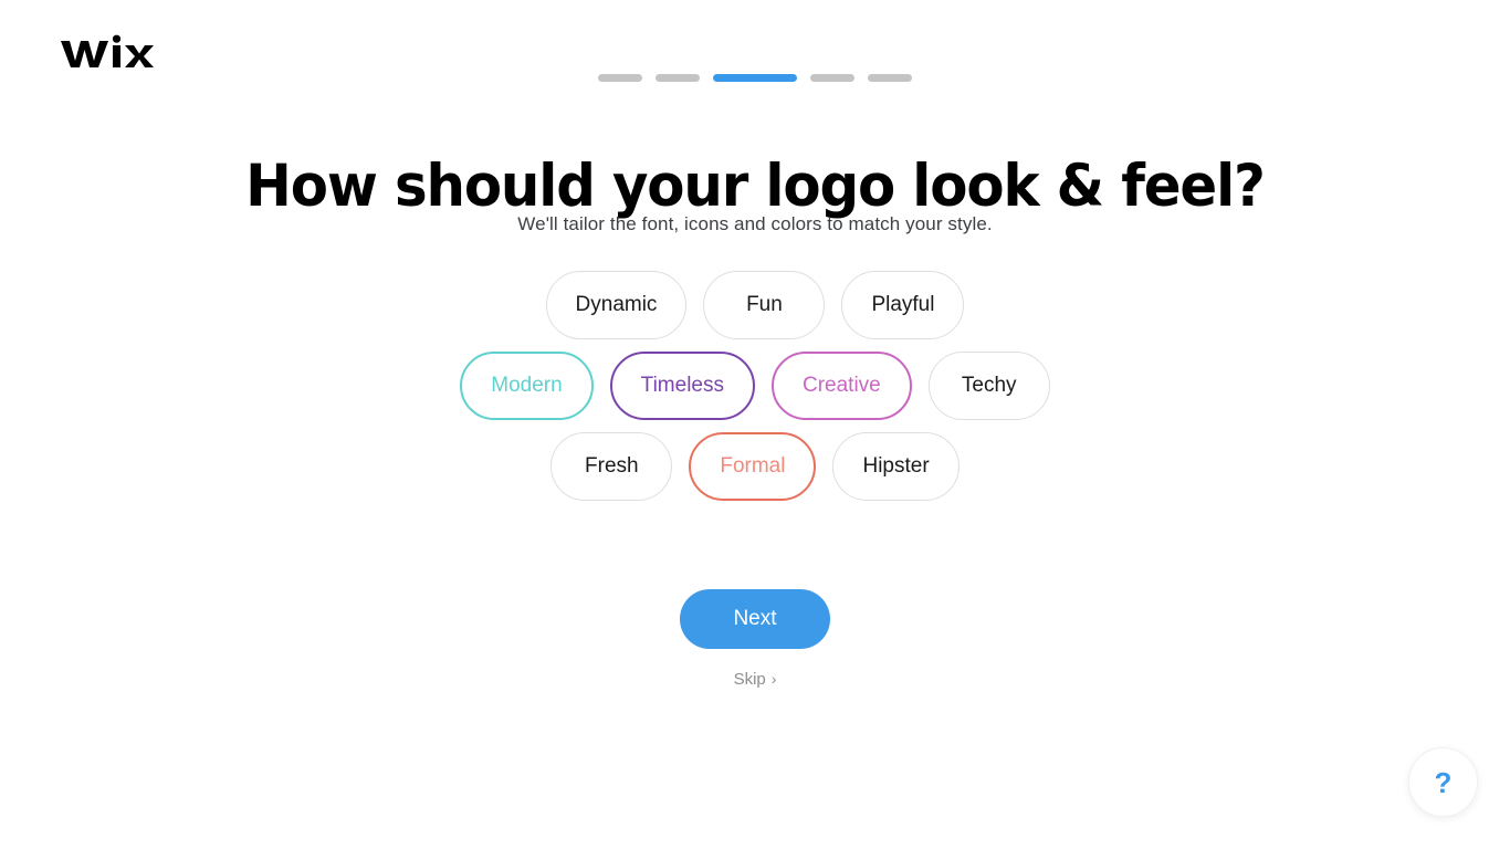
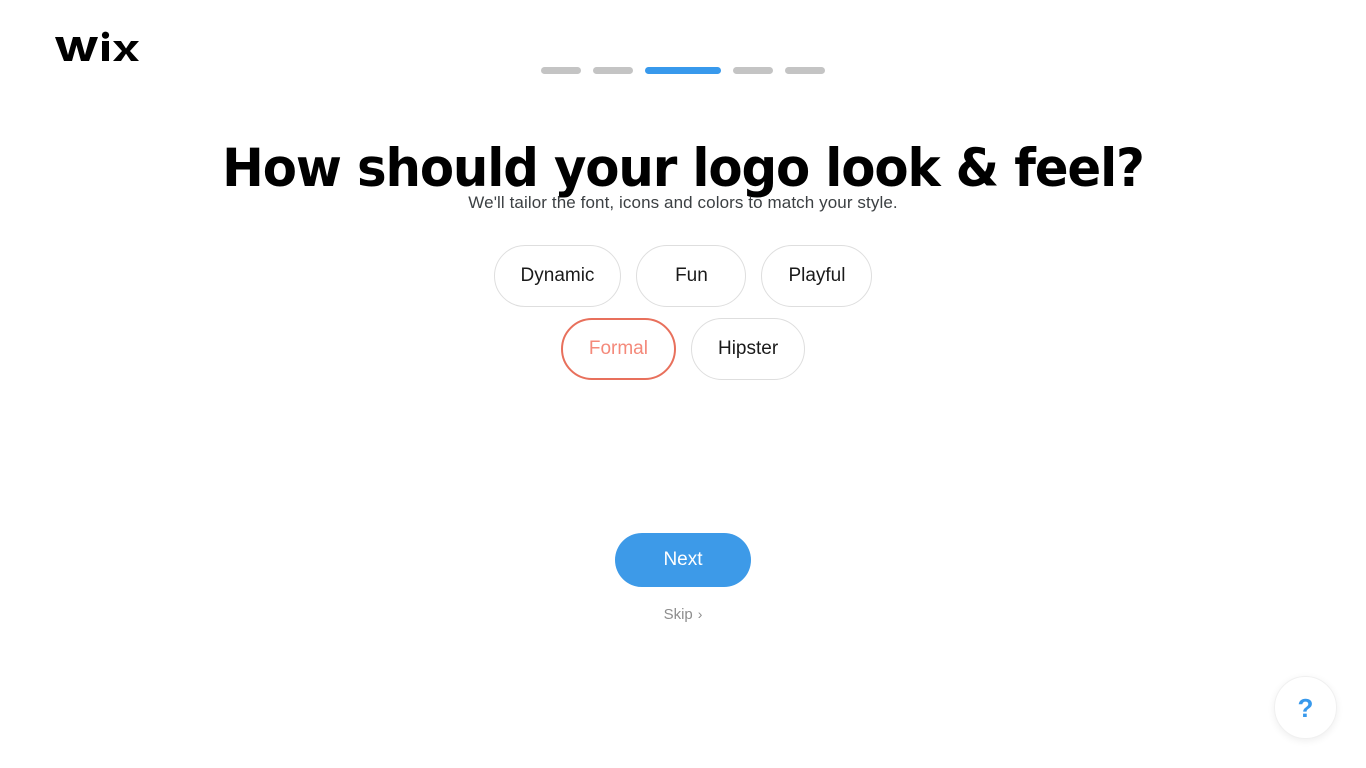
  How should your logo look & feel?
  We'll tailor the font, icons and colors to match your style.
  Dynamic
  Fun
  Playful
- Modern
- Timeless
- Creative
- Techy
- Fresh
  Formal
  Hipster
  Next
  Skip ›
  ?
